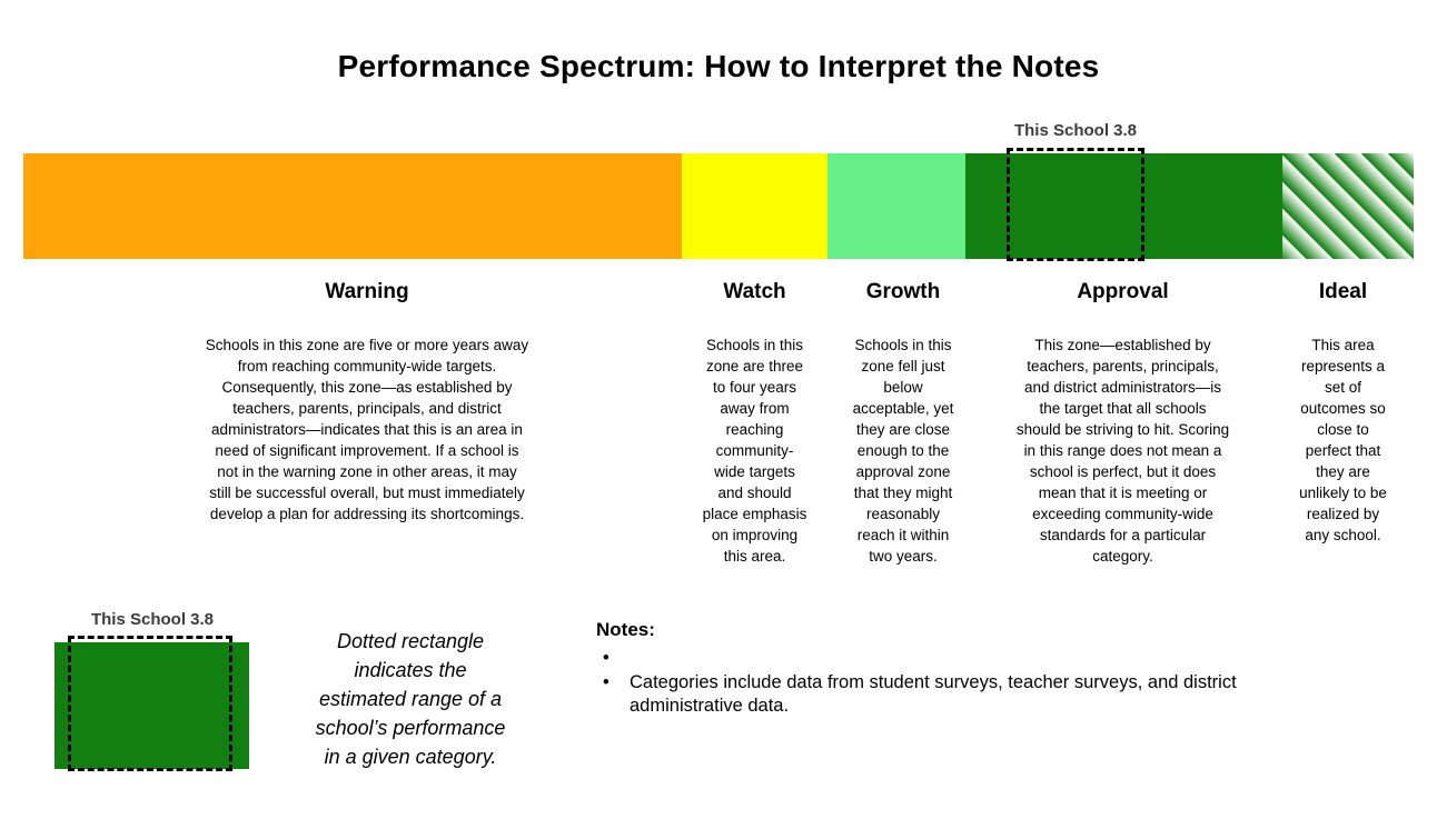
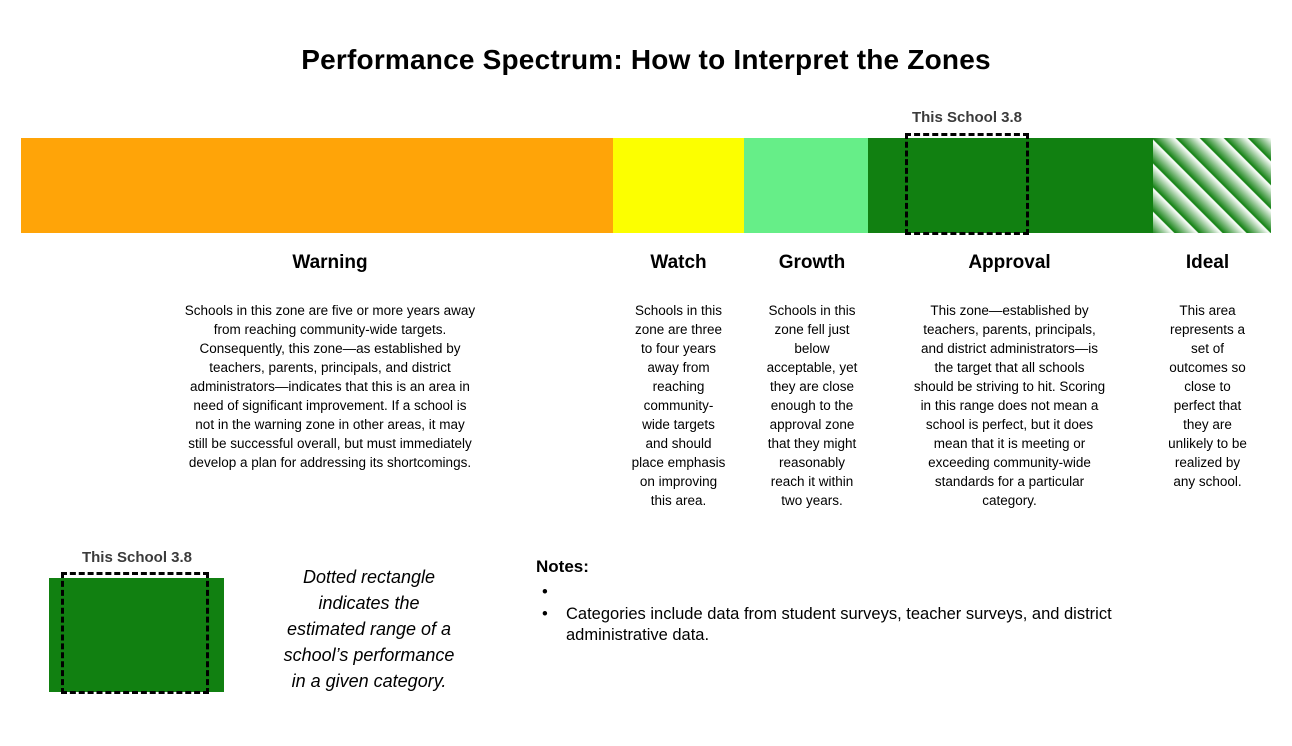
- Performance Spectrum: How to Interpret the Notes
+ Performance Spectrum: How to Interpret the Zones
  This School 3.8
  Warning
  Schools in this zone are five or more years away
  from reaching community-wide targets.
  Consequently, this zone—as established by
  teachers, parents, principals, and district
  administrators—indicates that this is an area in
  need of significant improvement. If a school is
  not in the warning zone in other areas, it may
  still be successful overall, but must immediately
  develop a plan for addressing its shortcomings.
  Watch
  Schools in this
  zone are three
  to four years
  away from
  reaching
  community-
  wide targets
  and should
  place emphasis
  on improving
  this area.
  Growth
  Schools in this
  zone fell just
  below
  acceptable, yet
  they are close
  enough to the
  approval zone
  that they might
  reasonably
  reach it within
  two years.
  Approval
  This zone—established by
  teachers, parents, principals,
  and district administrators—is
  the target that all schools
  should be striving to hit. Scoring
  in this range does not mean a
  school is perfect, but it does
  mean that it is meeting or
  exceeding community-wide
  standards for a particular
  category.
  Ideal
  This area
  represents a
  set of
  outcomes so
  close to
  perfect that
  they are
  unlikely to be
  realized by
  any school.
  This School 3.8
  Dotted rectangle
  indicates the
  estimated range of a
  school’s performance
  in a given category.
  Notes:
  •
  •
  Categories include data from student surveys, teacher surveys, and district
  administrative data.
